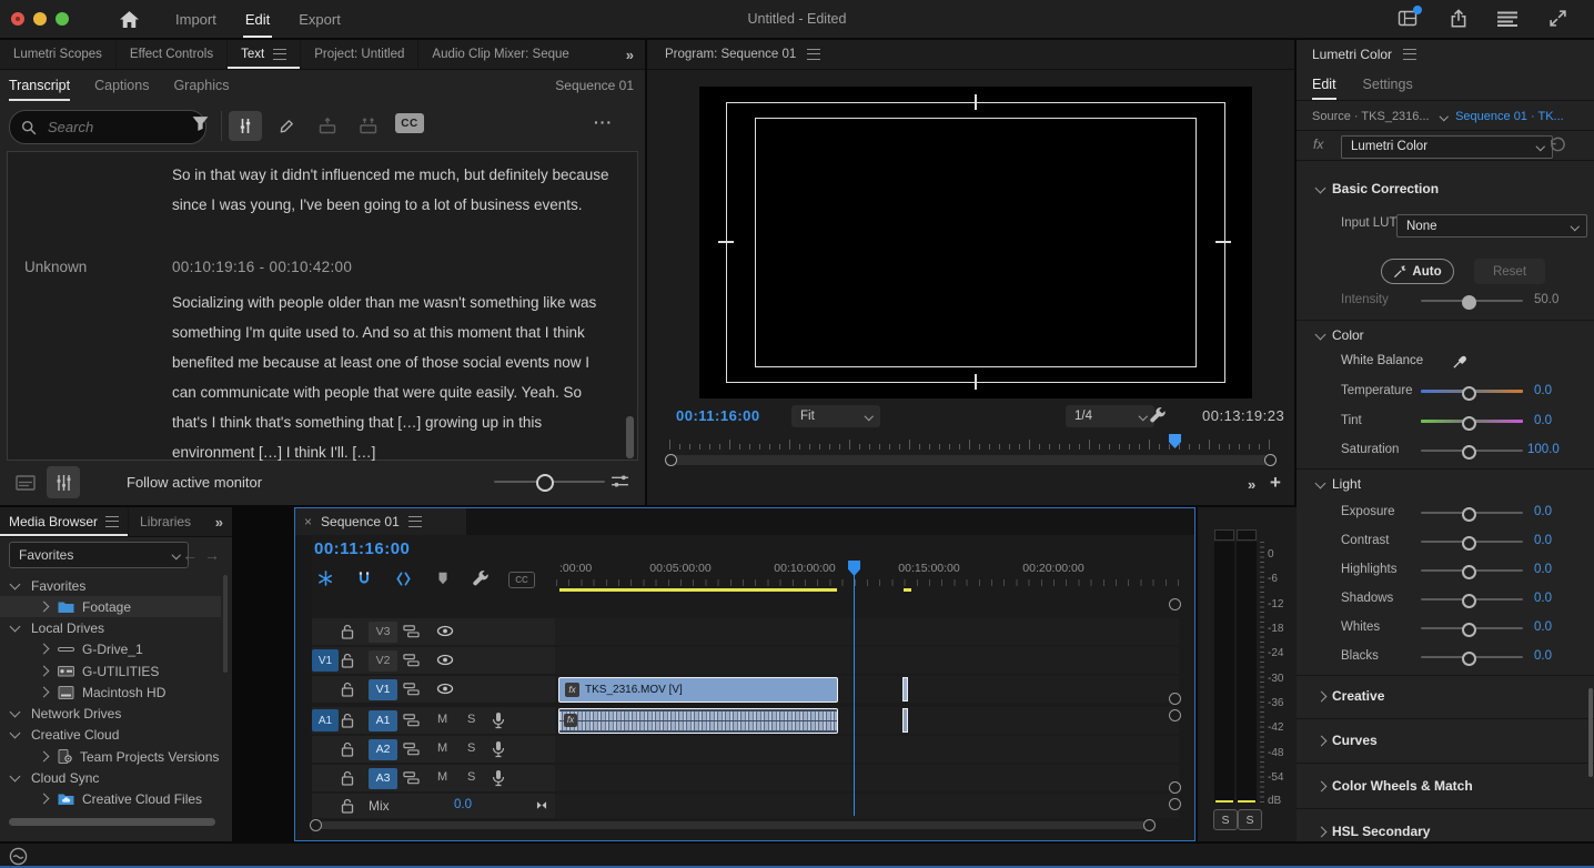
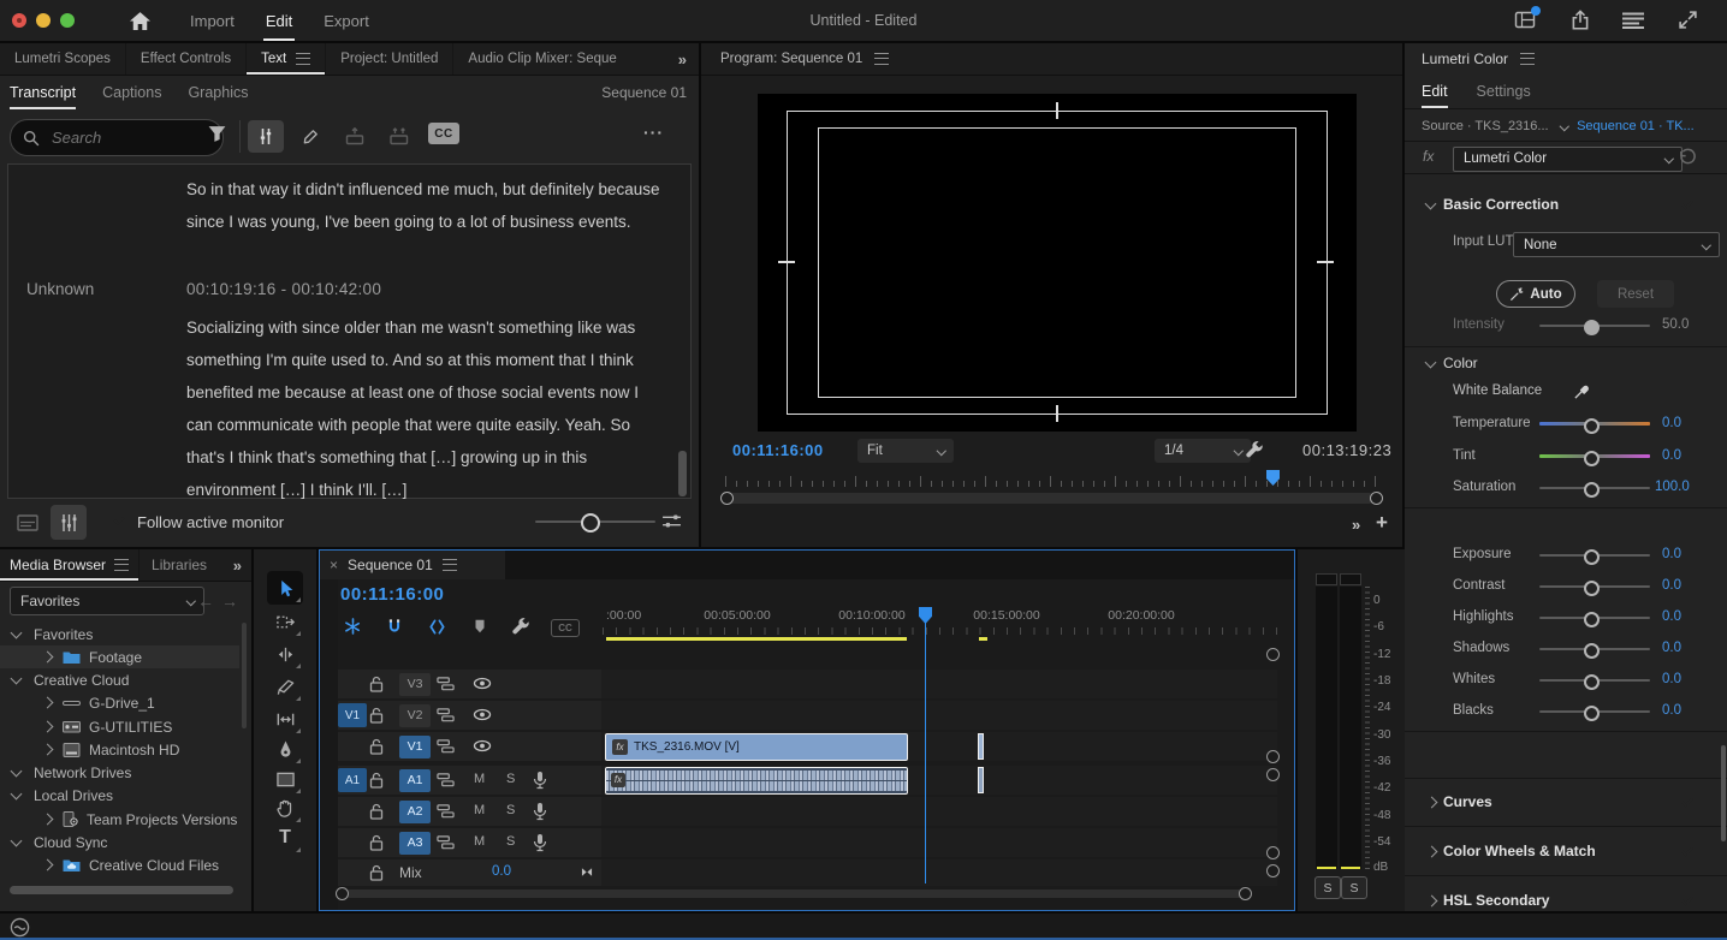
  Import
  Edit
  Export
  Untitled - Edited
  Lumetri Scopes
  Effect Controls
  Text
  Project: Untitled
  Audio Clip Mixer: Seque
  »
  Transcript
  Captions
  Graphics
  Sequence 01
  Search
  CC
  ···
  So in that way it didn't influenced me much, but definitely because since I was young, I've been going to a lot of business events.
  Unknown
  00:10:19:16 - 00:10:42:00
- Socializing with people older than me wasn't something like was something I'm quite used to. And so at this moment that I think benefited me because at least one of those social events now I can communicate with people that were quite easily. Yeah. So that's I think that's something that […] growing up in this environment […] I think I'll. […]
+ Socializing with since older than me wasn't something like was something I'm quite used to. And so at this moment that I think benefited me because at least one of those social events now I can communicate with people that were quite easily. Yeah. So that's I think that's something that […] growing up in this environment […] I think I'll. […]
  Follow active monitor
  Program: Sequence 01
  00:11:16:00
  Fit
  1/4
  00:13:19:23
  »
  +
  Media Browser
  Libraries
  »
  Favorites
  ←
  →
  Favorites
  Footage
- Local Drives
+ Creative Cloud
  G-Drive_1
  G-UTILITIES
  Macintosh HD
  Network Drives
- Creative Cloud
+ Local Drives
  Team Projects Versions
  Cloud Sync
  Creative Cloud Files
+ T
  ×
  Sequence 01
  00:11:16:00
  CC
  :00:00
  00:05:00:00
  00:10:00:00
  00:15:00:00
  00:20:00:00
  V3
  V1
  V2
  V1
  fx
  TKS_2316.MOV [V]
  A1
  A1
  M
  S
  fx
  A2
  M
  S
  A3
  M
  S
  Mix
  0.0
  0
  -6
  -12
  -18
  -24
  -30
  -36
  -42
  -48
  -54
  dB
  S
  S
  Lumetri Color
  Edit
  Settings
  Source · TKS_2316...
  Sequence 01 · TK...
  fx
  Lumetri Color
  Basic Correction
  Input LUT
  None
  Auto
  Reset
  Intensity
  50.0
  Color
  White Balance
  Temperature
  0.0
  Tint
  0.0
  Saturation
  100.0
- Light
  Exposure
  0.0
  Contrast
  0.0
  Highlights
  0.0
  Shadows
  0.0
  Whites
  0.0
  Blacks
  0.0
- Creative
  Curves
  Color Wheels & Match
  HSL Secondary
